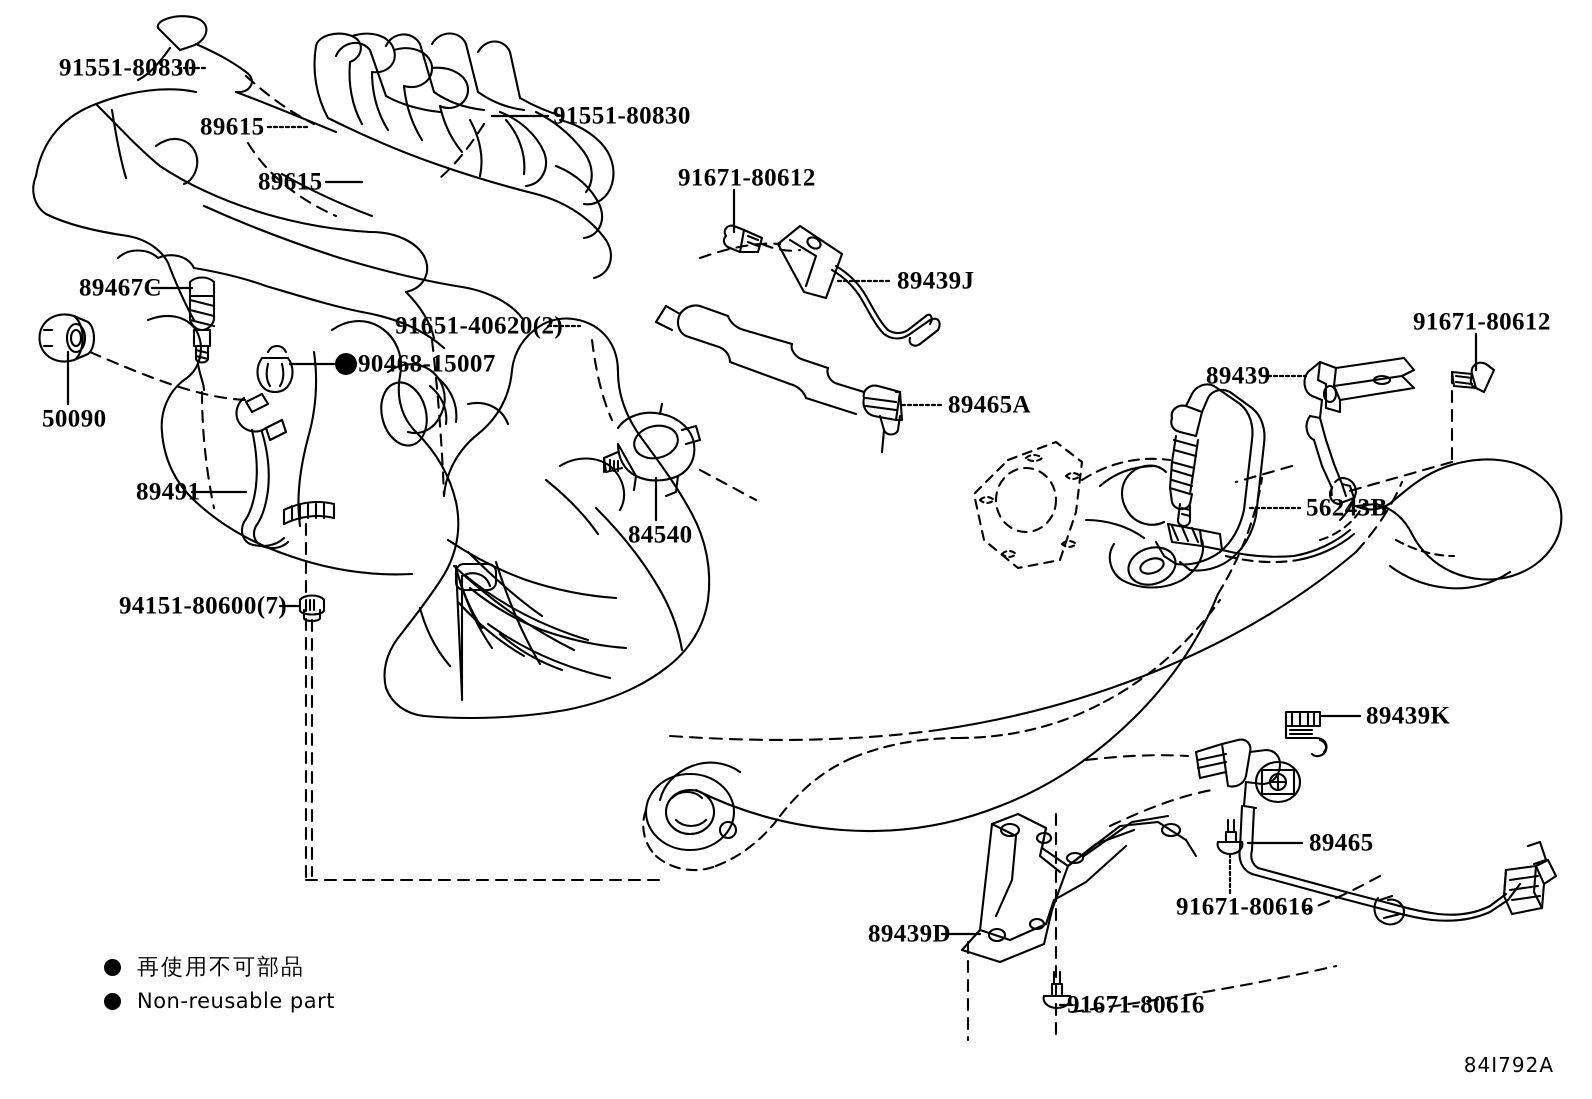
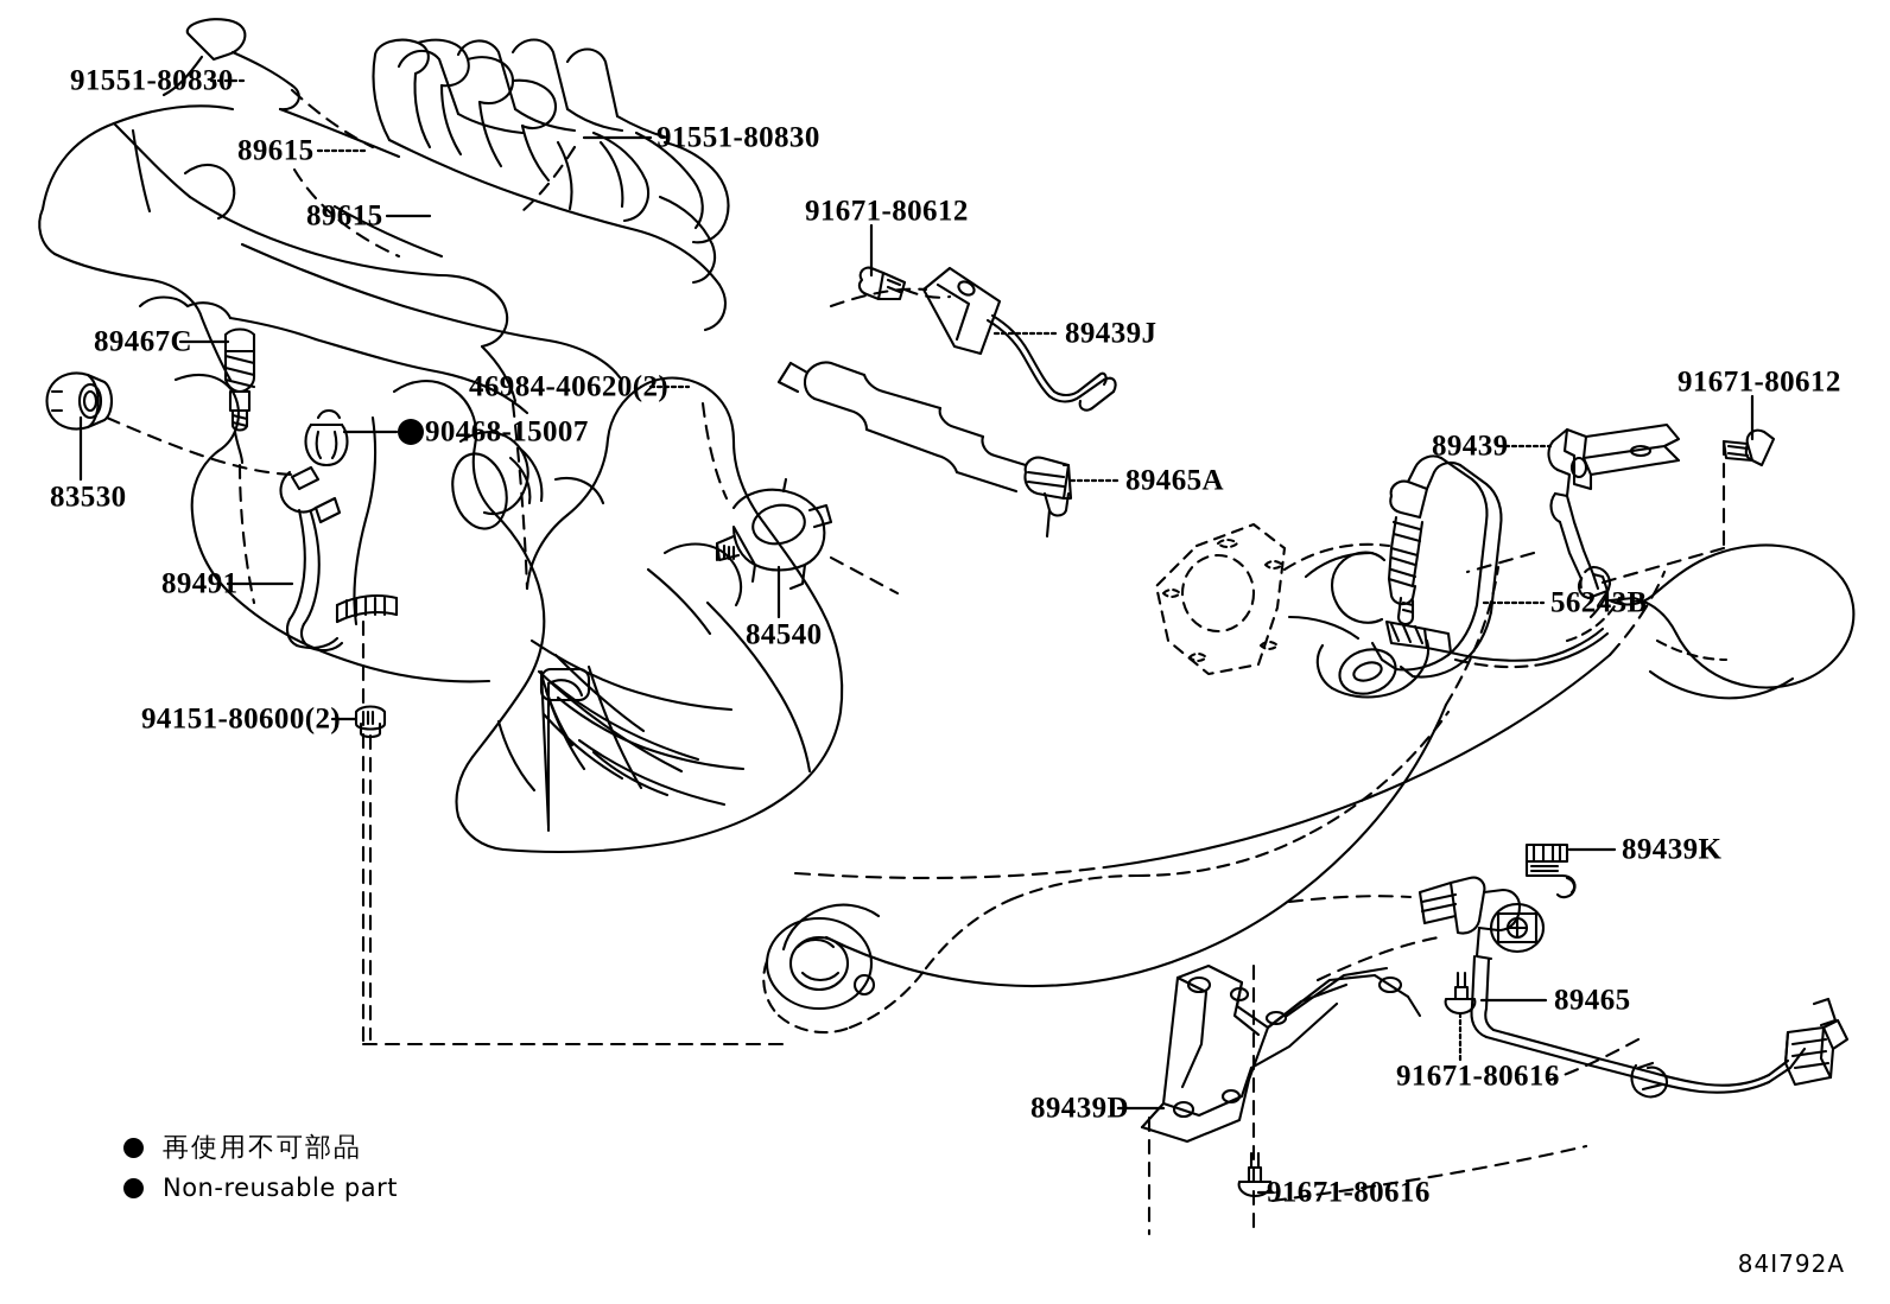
  91551-80830
  89615
  91551-80830
  89615
  91671-80612
  89439J
  89467C
- 91651-40620(2)
+ 46984-40620(2)
  91671-80612
- 50090
+ 83530
  90468-15007
  89439
  89465A
  56243B
  89491
  84540
- 94151-80600(7)
+ 94151-80600(2)
  89439K
  89465
  91671-80616
  89439D
  91671-80616
  再使用不可部品
  Non-reusable part
  84I792A
